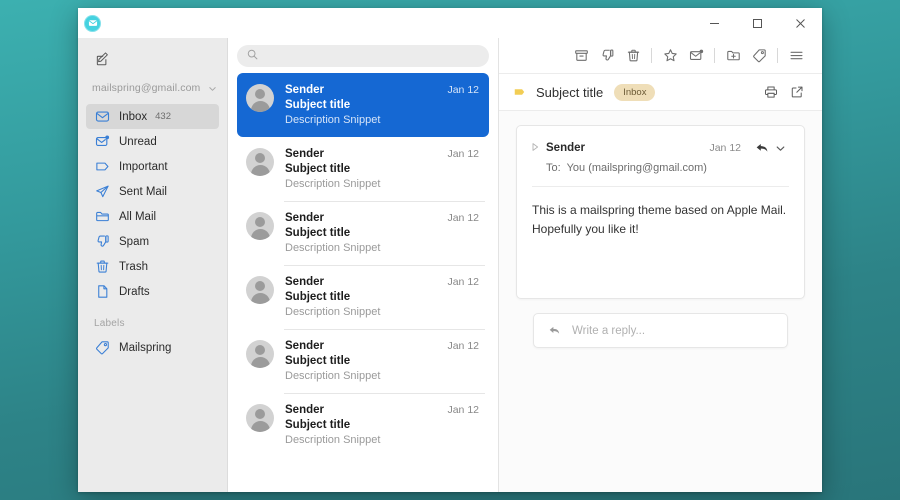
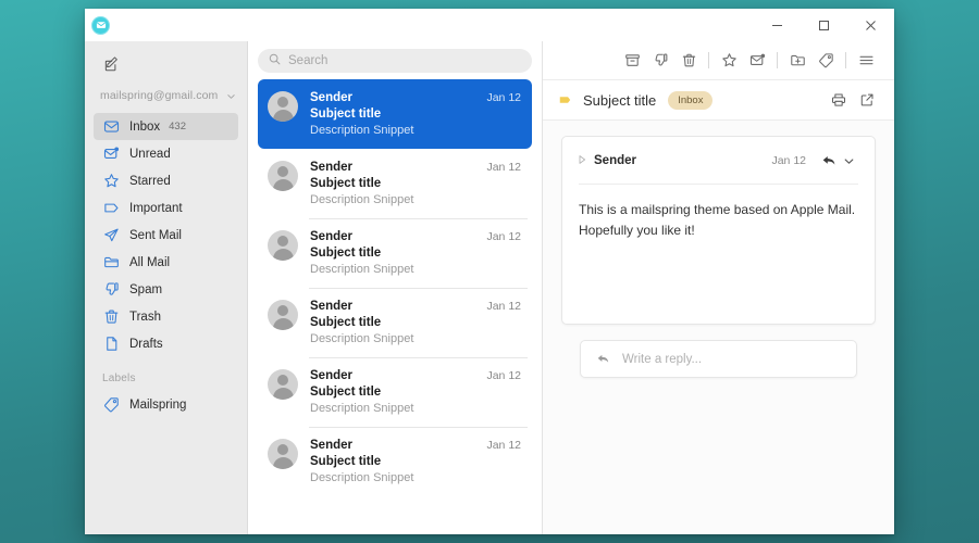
  mailspring@gmail.com
  Inbox
  432
  Unread
+ Starred
  Important
  Sent Mail
  All Mail
  Spam
  Trash
  Drafts
  Labels
  Mailspring
+ Search
  Sender
  Jan 12
  Subject title
  Description Snippet
  Sender
  Jan 12
  Subject title
  Description Snippet
  Sender
  Jan 12
  Subject title
  Description Snippet
  Sender
  Jan 12
  Subject title
  Description Snippet
  Sender
  Jan 12
  Subject title
  Description Snippet
  Sender
  Jan 12
  Subject title
  Description Snippet
  Subject title
  Inbox
  Sender
  Jan 12
- To: You (mailspring@gmail.com)
  This is a mailspring theme based on Apple Mail.
  Hopefully you like it!
  Write a reply...
